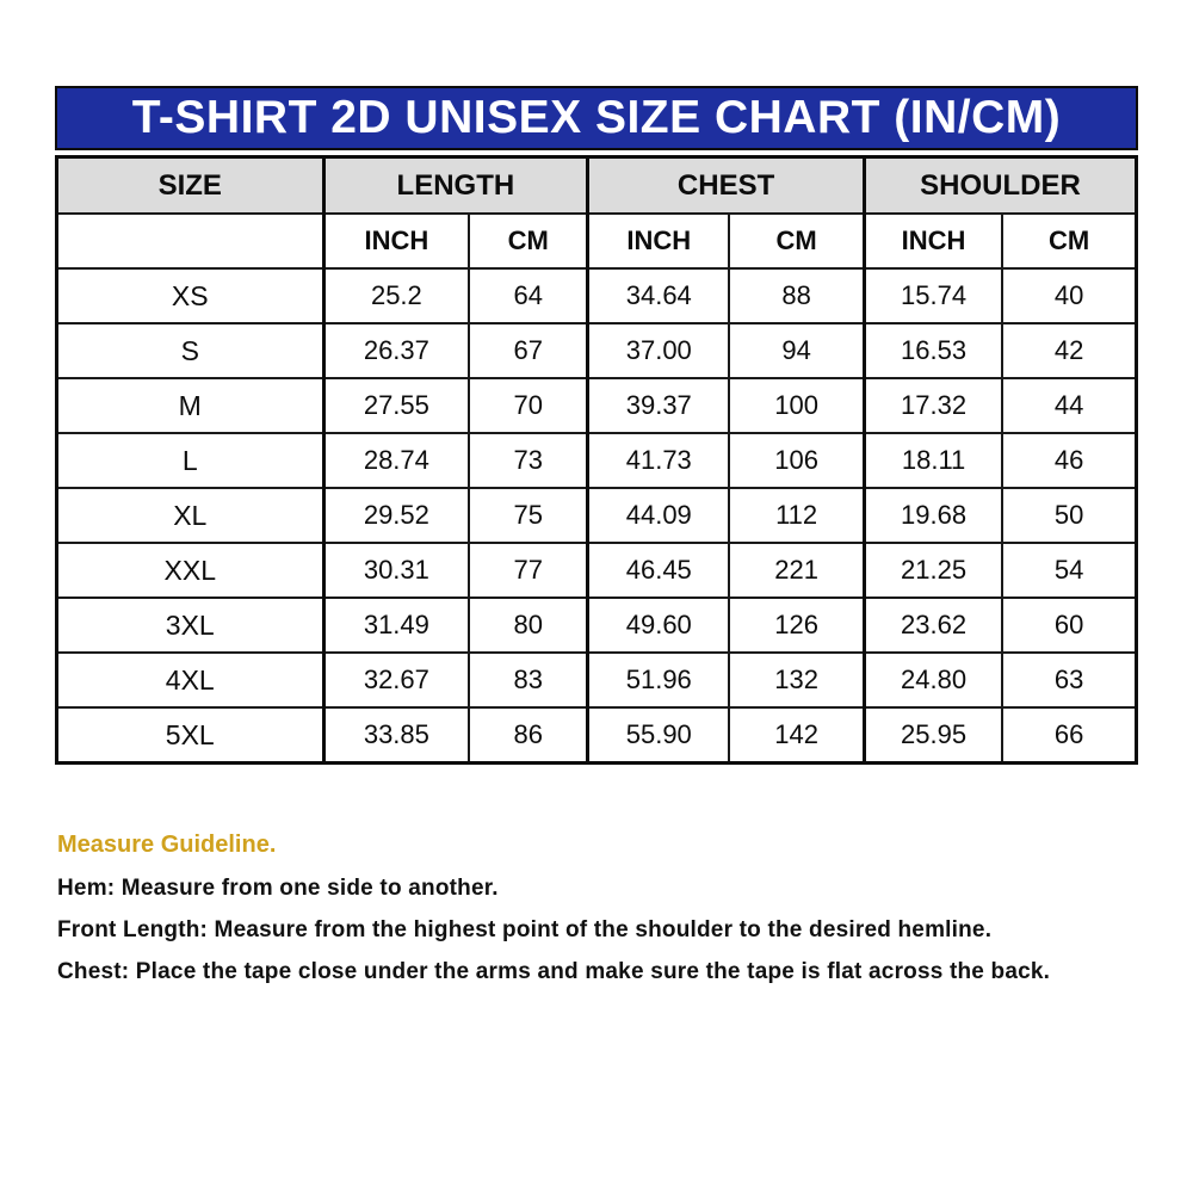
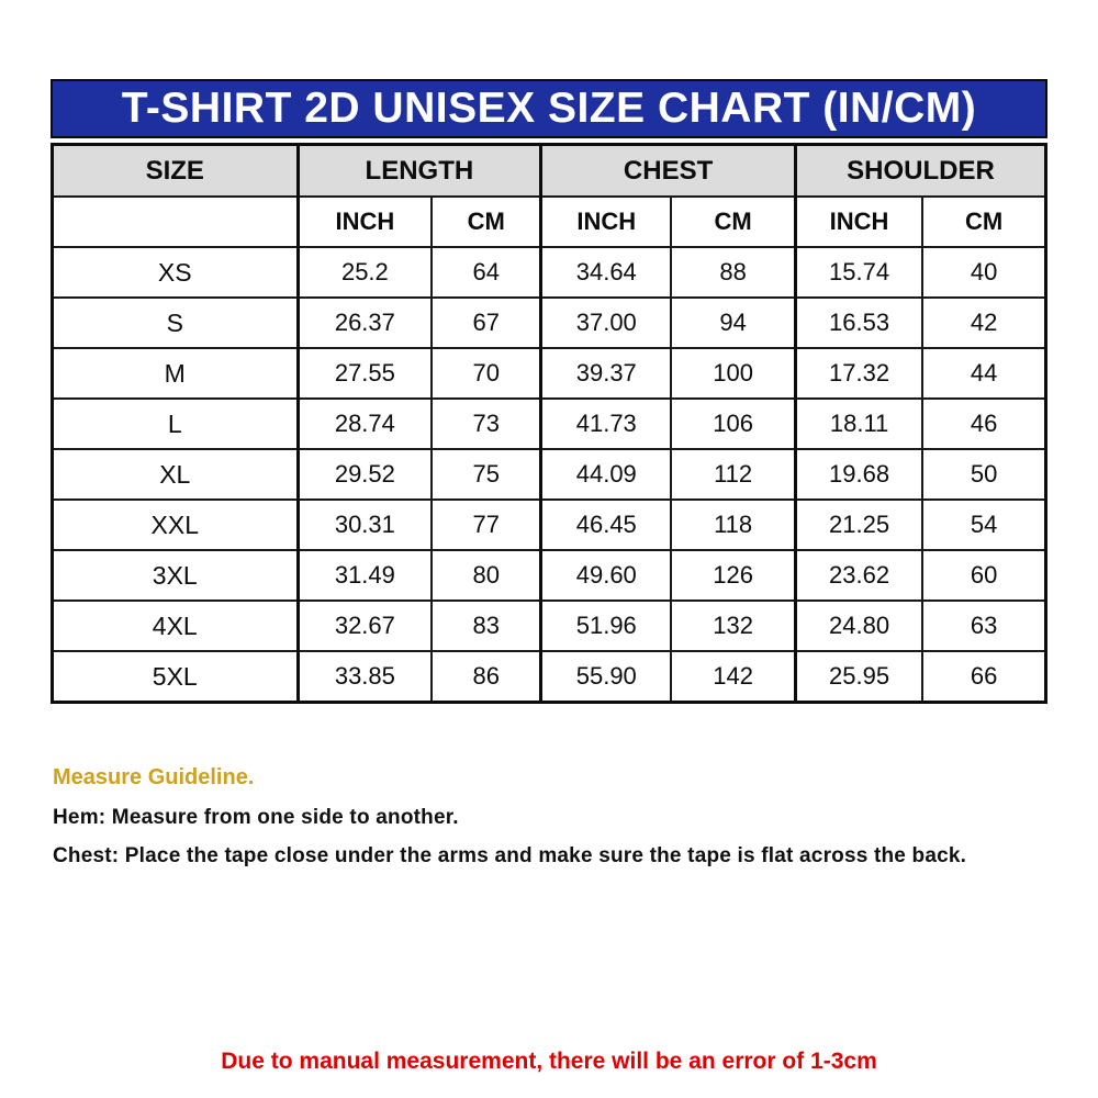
  T-SHIRT 2D UNISEX SIZE CHART (IN/CM)
  SIZE	LENGTH	CHEST	SHOULDER
  	INCH	CM	INCH	CM	INCH	CM
  XS	25.2	64	34.64	88	15.74	40
  S	26.37	67	37.00	94	16.53	42
  M	27.55	70	39.37	100	17.32	44
  L	28.74	73	41.73	106	18.11	46
  XL	29.52	75	44.09	112	19.68	50
- XXL	30.31	77	46.45	221	21.25	54
+ XXL	30.31	77	46.45	118	21.25	54
  3XL	31.49	80	49.60	126	23.62	60
  4XL	32.67	83	51.96	132	24.80	63
  5XL	33.85	86	55.90	142	25.95	66
  Measure Guideline.
  Hem: Measure from one side to another.
- Front Length: Measure from the highest point of the shoulder to the desired hemline.
  Chest: Place the tape close under the arms and make sure the tape is flat across the back.
+ Due to manual measurement, there will be an error of 1-3cm
